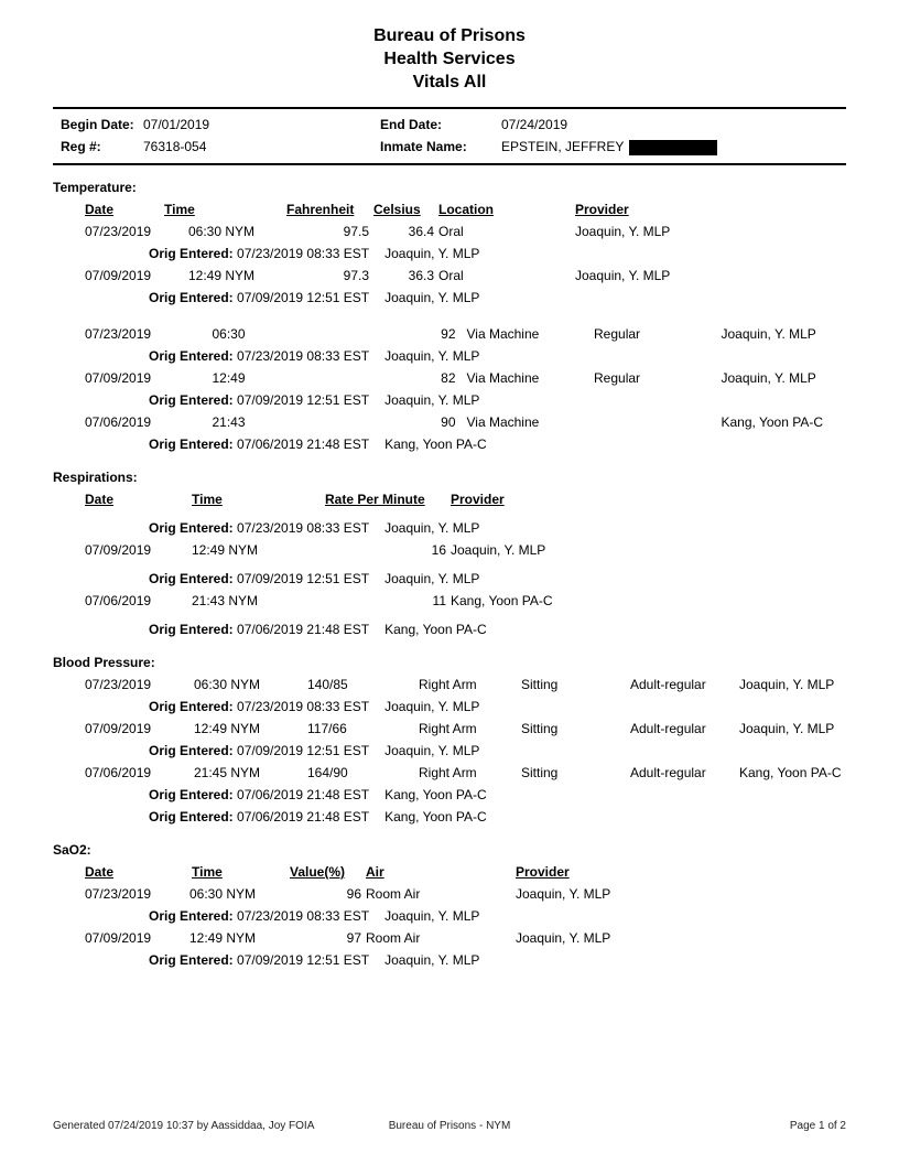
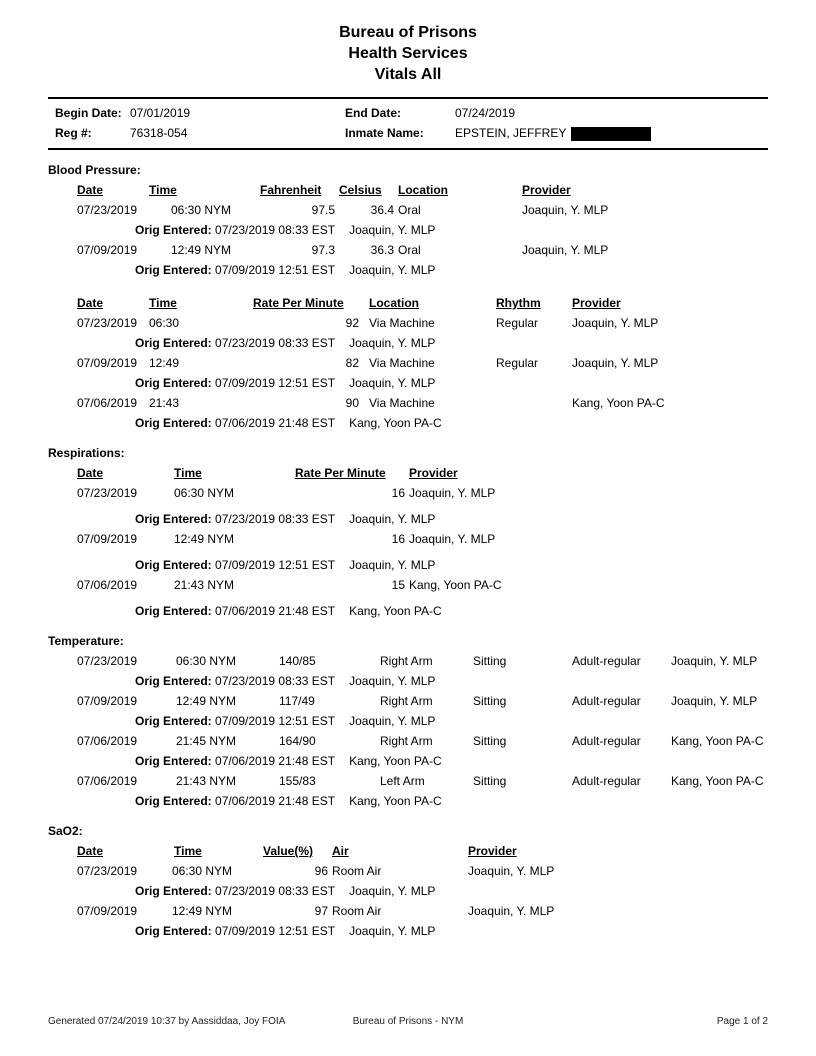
  Bureau of Prisons
  Health Services
  Vitals All
  Begin Date:
  07/01/2019
  End Date:
  07/24/2019
  Reg #:
  76318-054
  Inmate Name:
  EPSTEIN, JEFFREY
- Temperature:
+ Blood Pressure:
  Date	Time	Fahrenheit	Celsius	Location	Provider
  07/23/2019	06:30 NYM	97.5	36.4	Oral	Joaquin, Y. MLP
  Orig Entered: 07/23/2019 08:33 EST Joaquin, Y. MLP
  07/09/2019	12:49 NYM	97.3	36.3	Oral	Joaquin, Y. MLP
  Orig Entered: 07/09/2019 12:51 EST Joaquin, Y. MLP
+ Date	Time	Rate Per Minute	Location	Rhythm	Provider
  07/23/2019	06:30	92	Via Machine	Regular	Joaquin, Y. MLP
  Orig Entered: 07/23/2019 08:33 EST Joaquin, Y. MLP
  07/09/2019	12:49	82	Via Machine	Regular	Joaquin, Y. MLP
  Orig Entered: 07/09/2019 12:51 EST Joaquin, Y. MLP
  07/06/2019	21:43	90	Via Machine		Kang, Yoon PA-C
  Orig Entered: 07/06/2019 21:48 EST Kang, Yoon PA-C
  Respirations:
  Date	Time	Rate Per Minute	Provider
+ 07/23/2019	06:30 NYM	16	Joaquin, Y. MLP
  Orig Entered: 07/23/2019 08:33 EST Joaquin, Y. MLP
  07/09/2019	12:49 NYM	16	Joaquin, Y. MLP
  Orig Entered: 07/09/2019 12:51 EST Joaquin, Y. MLP
- 07/06/2019	21:43 NYM	11	Kang, Yoon PA-C
+ 07/06/2019	21:43 NYM	15	Kang, Yoon PA-C
  Orig Entered: 07/06/2019 21:48 EST Kang, Yoon PA-C
- Blood Pressure:
+ Temperature:
  07/23/2019	06:30 NYM	140/85	Right Arm	Sitting	Adult-regular	Joaquin, Y. MLP
  Orig Entered: 07/23/2019 08:33 EST Joaquin, Y. MLP
- 07/09/2019	12:49 NYM	117/66	Right Arm	Sitting	Adult-regular	Joaquin, Y. MLP
+ 07/09/2019	12:49 NYM	117/49	Right Arm	Sitting	Adult-regular	Joaquin, Y. MLP
  Orig Entered: 07/09/2019 12:51 EST Joaquin, Y. MLP
  07/06/2019	21:45 NYM	164/90	Right Arm	Sitting	Adult-regular	Kang, Yoon PA-C
  Orig Entered: 07/06/2019 21:48 EST Kang, Yoon PA-C
+ 07/06/2019	21:43 NYM	155/83	Left Arm	Sitting	Adult-regular	Kang, Yoon PA-C
  Orig Entered: 07/06/2019 21:48 EST Kang, Yoon PA-C
  SaO2:
  Date	Time	Value(%)	Air	Provider
  07/23/2019	06:30 NYM	96	Room Air	Joaquin, Y. MLP
  Orig Entered: 07/23/2019 08:33 EST Joaquin, Y. MLP
  07/09/2019	12:49 NYM	97	Room Air	Joaquin, Y. MLP
  Orig Entered: 07/09/2019 12:51 EST Joaquin, Y. MLP
  Generated 07/24/2019 10:37 by Aassiddaa, Joy FOIA
  Bureau of Prisons - NYM
  Page 1 of 2
